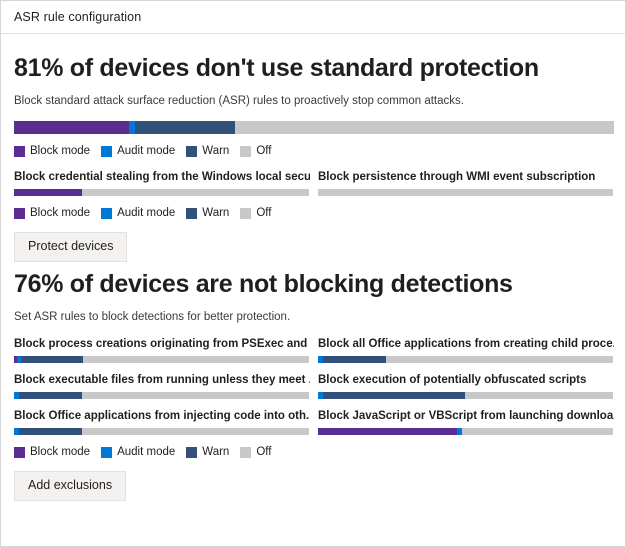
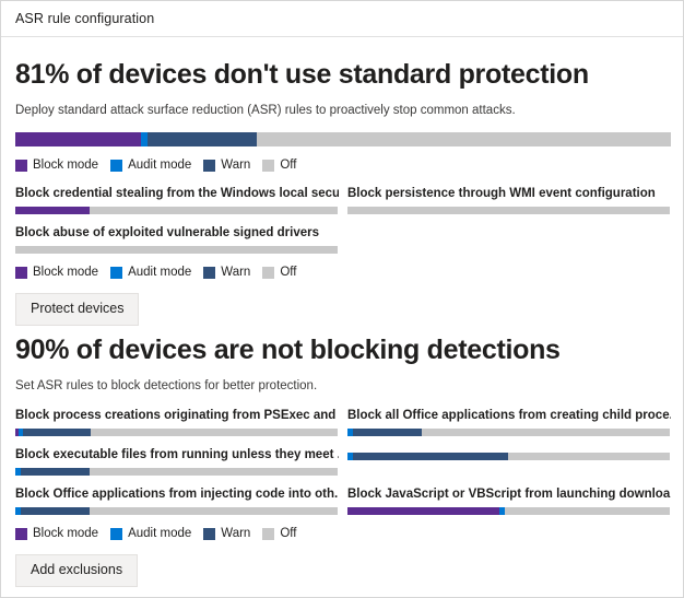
  ASR rule configuration
  81% of devices don't use standard protection
- Block standard attack surface reduction (ASR) rules to proactively stop common attacks.
+ Deploy standard attack surface reduction (ASR) rules to proactively stop common attacks.
  Block mode
  Audit mode
  Warn
  Off
  Block credential stealing from the Windows local secu
- Block persistence through WMI event subscription
+ Block persistence through WMI event configuration
+ Block abuse of exploited vulnerable signed drivers
  Block mode
  Audit mode
  Warn
  Off
  Protect devices
- 76% of devices are not blocking detections
+ 90% of devices are not blocking detections
  Set ASR rules to block detections for better protection.
  Block process creations originating from PSExec and
  Block all Office applications from creating child proce
  Block executable files from running unless they meet
- Block execution of potentially obfuscated scripts
  Block Office applications from injecting code into oth.
  Block JavaScript or VBScript from launching downloa
  Block mode
  Audit mode
  Warn
  Off
  Add exclusions
